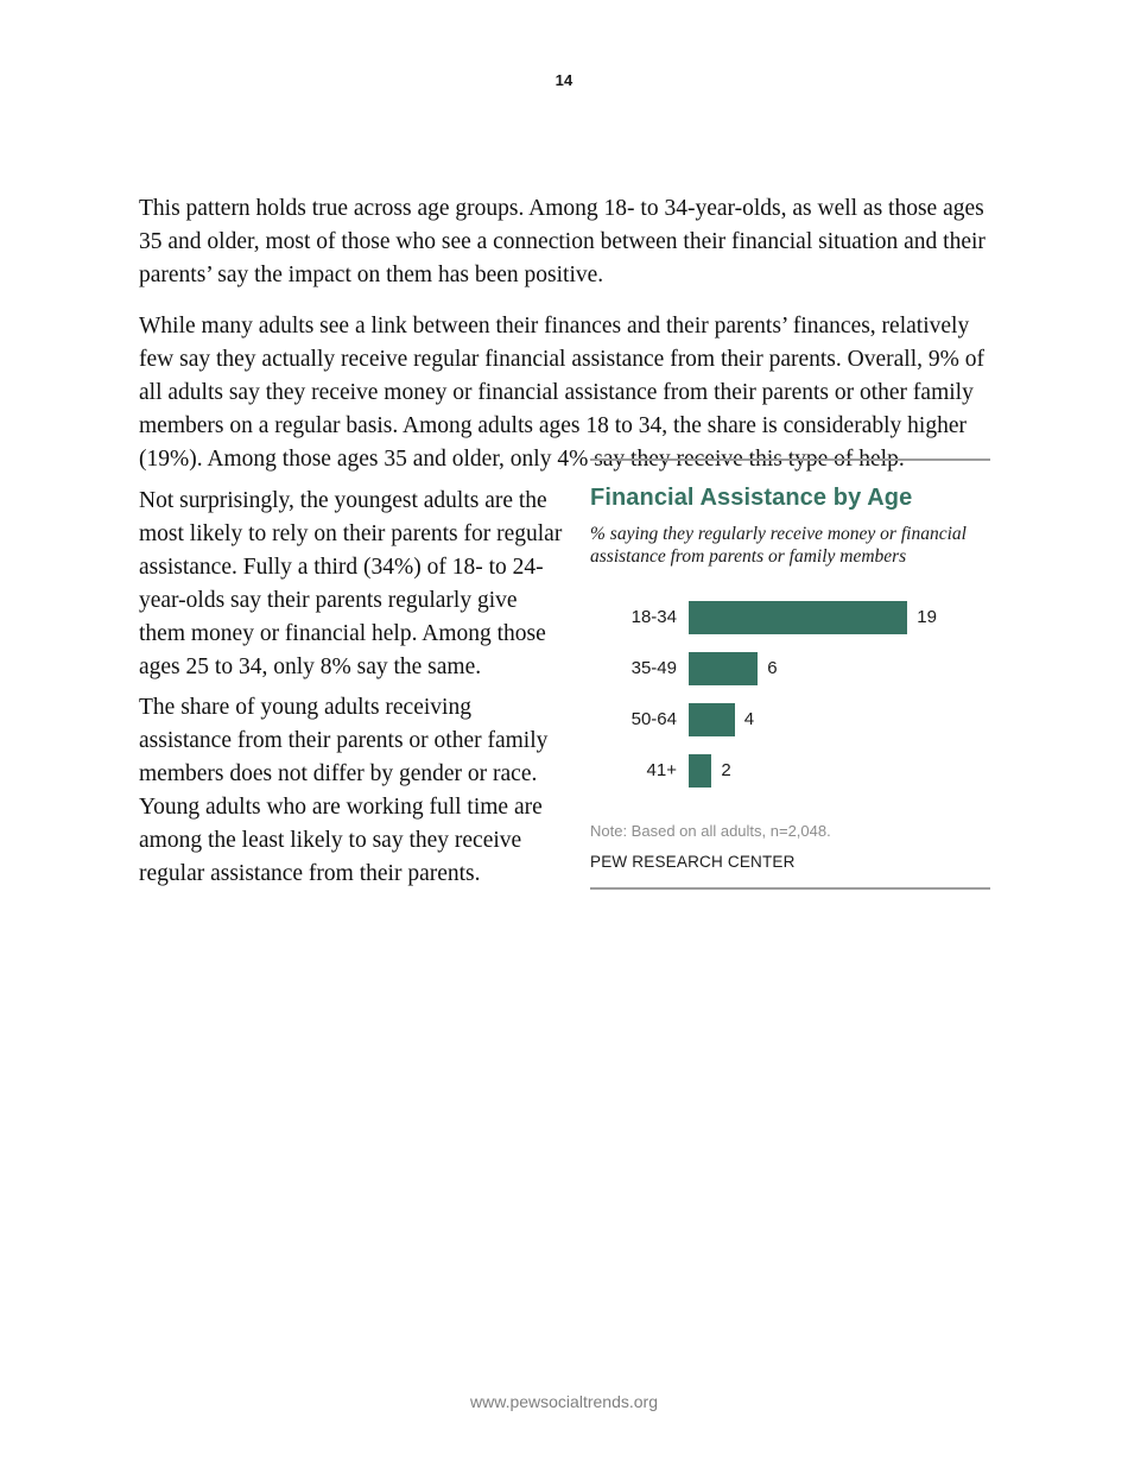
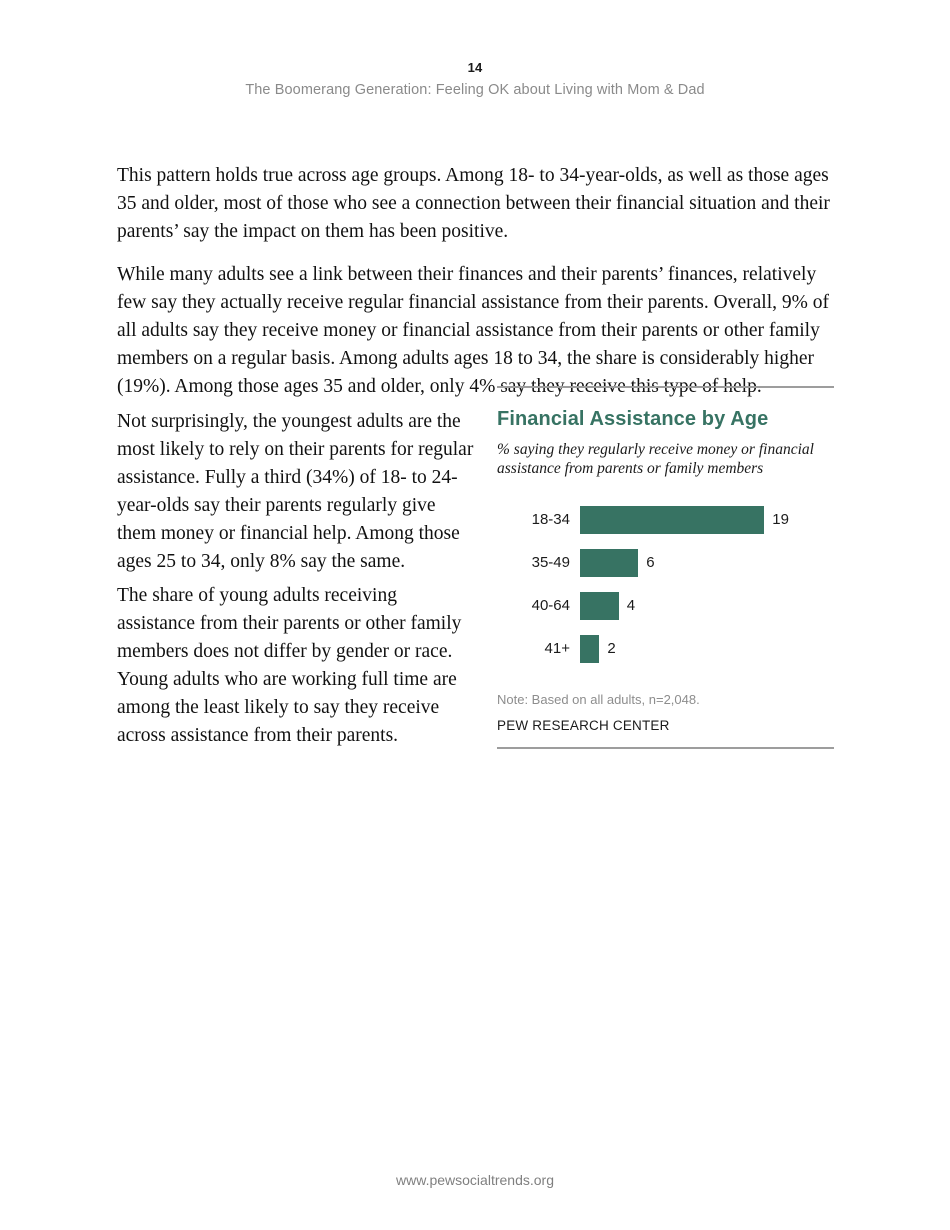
  14
+ The Boomerang Generation: Feeling OK about Living with Mom & Dad
  This pattern holds true across age groups. Among 18- to 34-year-olds, as well as those ages 35 and older, most of those who see a connection between their financial situation and their parents’ say the impact on them has been positive.
  While many adults see a link between their finances and their parents’ finances, relatively few say they actually receive regular financial assistance from their parents. Overall, 9% of all adults say they receive money or financial assistance from their parents or other family members on a regular basis. Among adults ages 18 to 34, the share is considerably higher (19%). Among those ages 35 and older, only 4% say they receive this type of help.
  Not surprisingly, the youngest adults are the most likely to rely on their parents for regular assistance. Fully a third (34%) of 18- to 24-year-olds say their parents regularly give them money or financial help. Among those ages 25 to 34, only 8% say the same.
- The share of young adults receiving assistance from their parents or other family members does not differ by gender or race. Young adults who are working full time are among the least likely to say they receive regular assistance from their parents.
+ The share of young adults receiving assistance from their parents or other family members does not differ by gender or race. Young adults who are working full time are among the least likely to say they receive across assistance from their parents.
  Financial Assistance by Age
  % saying they regularly receive money or financial assistance from parents or family members
  18-34
  19
  35-49
  6
- 50-64
+ 40-64
  4
  41+
  2
  Note: Based on all adults, n=2,048.
  PEW RESEARCH CENTER
  www.pewsocialtrends.org
